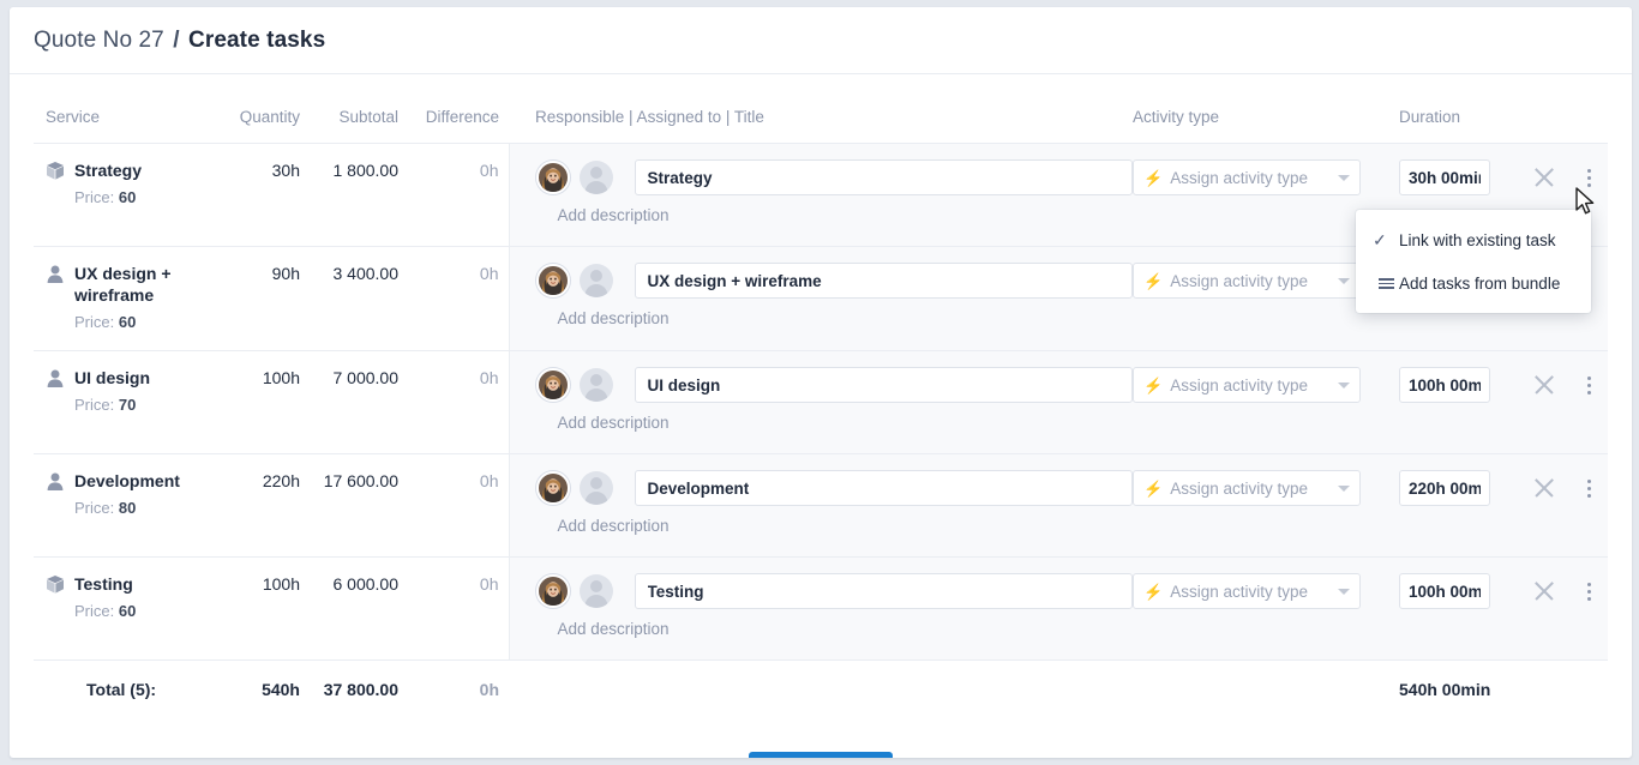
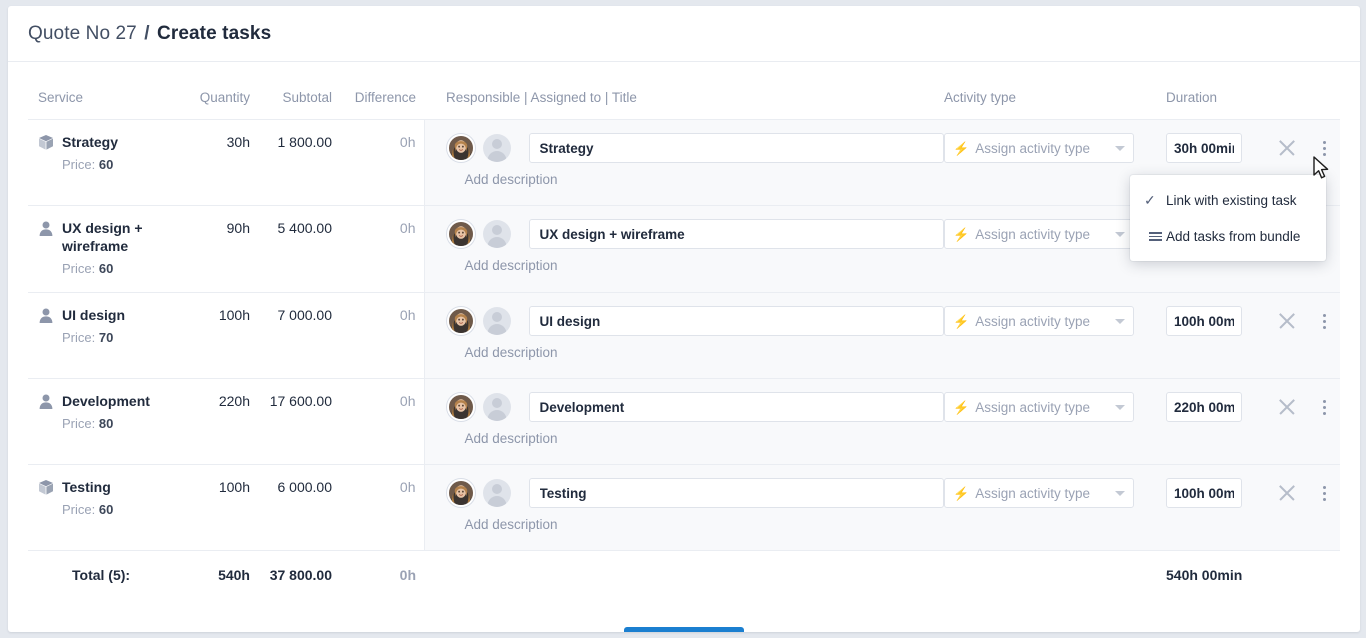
  Quote No 27 / Create tasks
  Service	Quantity	Subtotal	Difference	Responsible | Assigned to | Title	Activity type	Duration
  StrategyPrice: 60	30h	1 800.00	0h	Strategy Add description	⚡ Assign activity type	30h 00mi
- UX design + wireframePrice: 60	90h	3 400.00	0h	UX design + wireframe Add description	⚡ Assign activity type
+ UX design + wireframePrice: 60	90h	5 400.00	0h	UX design + wireframe Add description	⚡ Assign activity type
  UI designPrice: 70	100h	7 000.00	0h	UI design Add description	⚡ Assign activity type	100h 00m
  DevelopmentPrice: 80	220h	17 600.00	0h	Development Add description	⚡ Assign activity type	220h 00m
  TestingPrice: 60	100h	6 000.00	0h	Testing Add description	⚡ Assign activity type	100h 00m
  Total (5):	540h	37 800.00	0h			540h 00min
  ✓
  Link with existing task
  Add tasks from bundle
